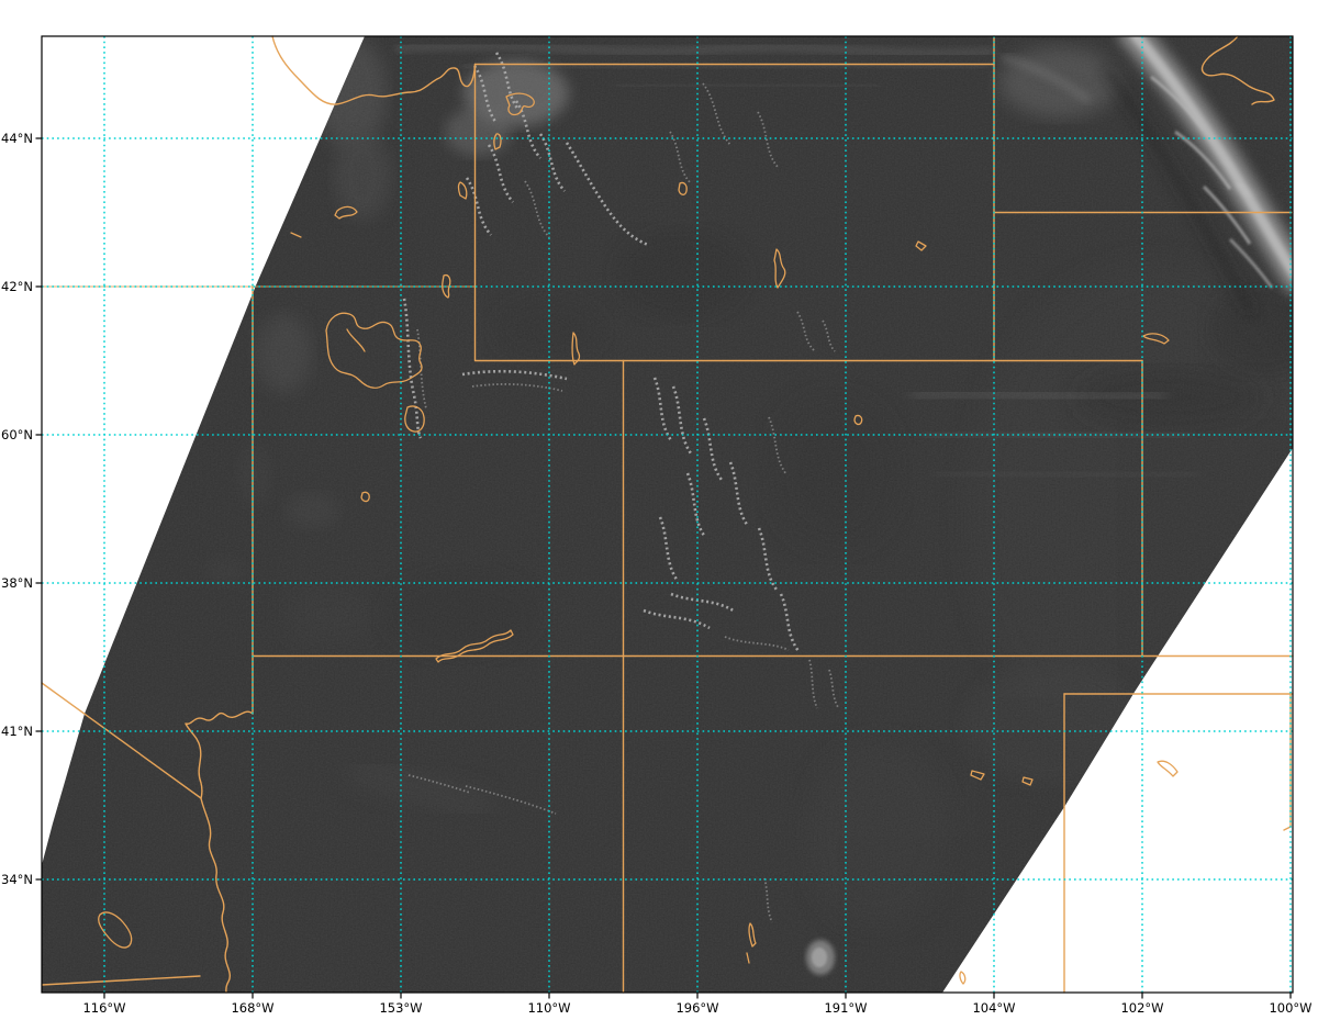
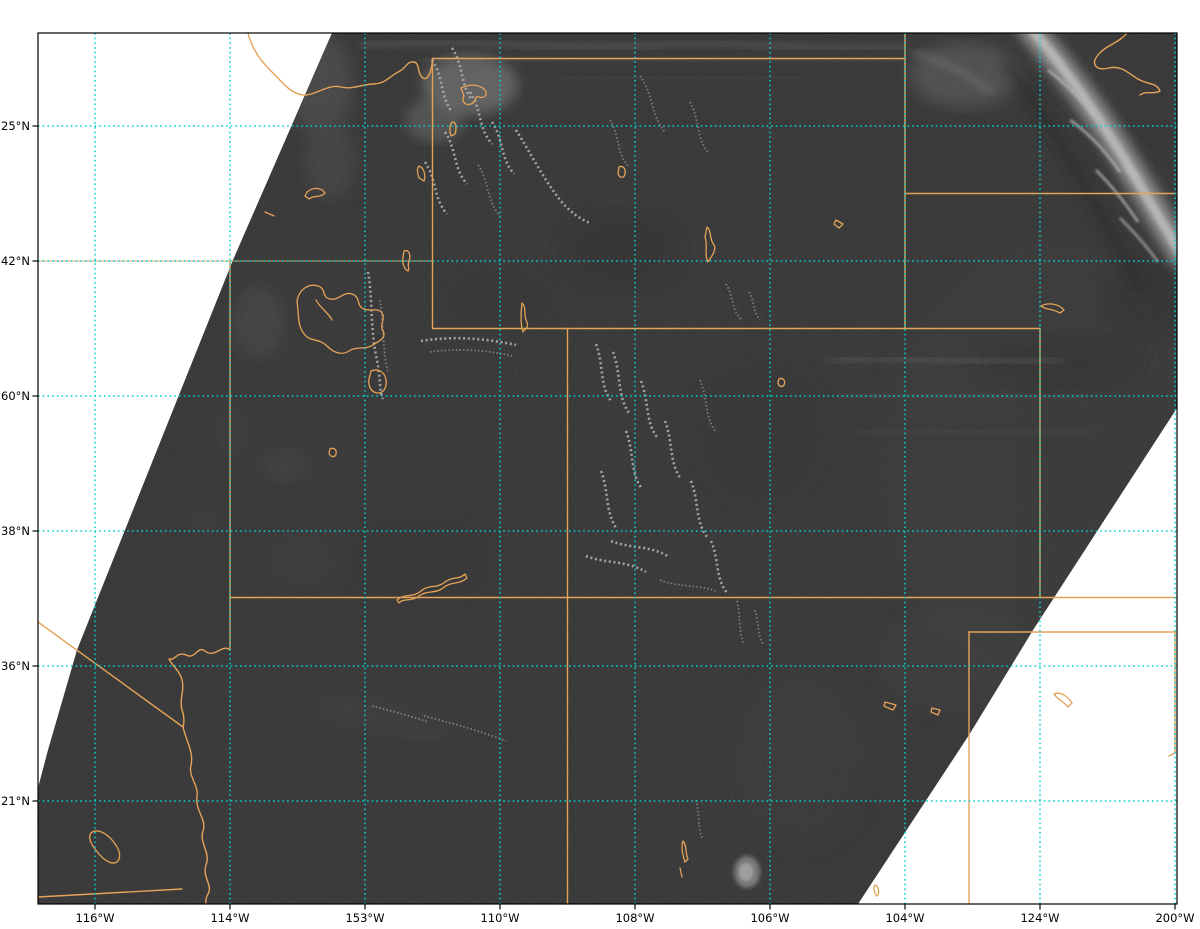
  116°W
- 168°W
+ 114°W
  153°W
  110°W
- 196°W
+ 108°W
- 191°W
+ 106°W
  104°W
- 102°W
+ 124°W
- 100°W
+ 200°W
- 44°N
+ 25°N
  42°N
  60°N
  38°N
- 41°N
+ 36°N
- 34°N
+ 21°N
